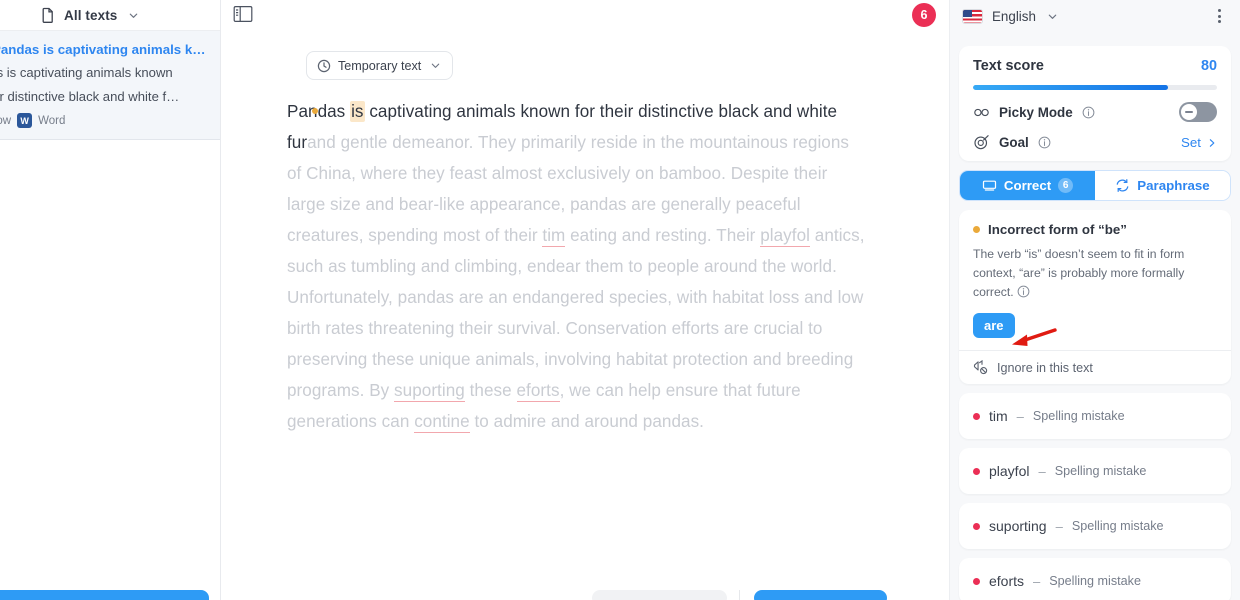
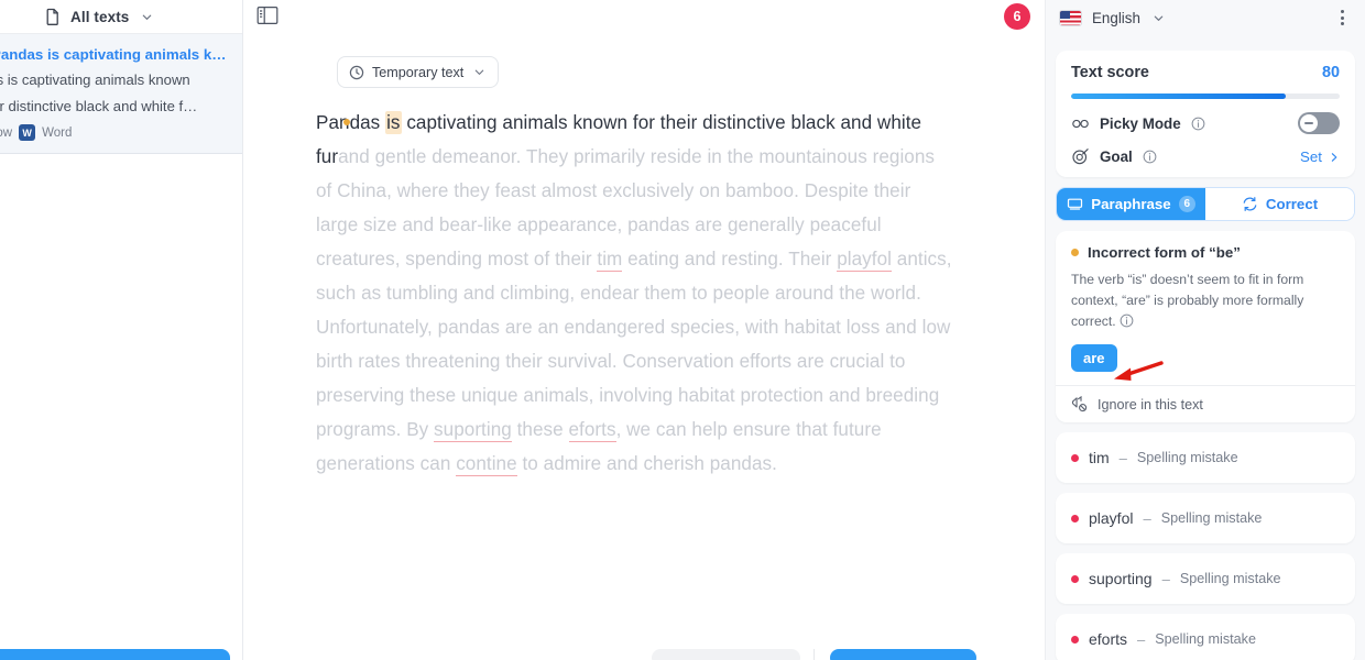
  All texts
  andas is captivating animals k…
  is captivating animals known
  r distinctive black and white f…
  W
  Word
  Temporary text
- Padas is captivating animals known for their distinctive black and white furand gentle demeanor. They primarily reside in the mountainous regions of China, where they feast almost exclusively on bamboo. Despite their large size and bear-like appearance, pandas are generally peaceful creatures, spending most of their tim eating and resting. Their playfol antics, such as tumbling and climbing, endear them to people around the world. Unfortunately, pandas are an endangered species, with habitat loss and low birth rates threatening their survival. Conservation efforts are crucial to preserving these unique animals, involving habitat protection and breeding programs. By suporting these eforts, we can help ensure that future generations can contine to admire and around pandas.
+ Padas is captivating animals known for their distinctive black and white furand gentle demeanor. They primarily reside in the mountainous regions of China, where they feast almost exclusively on bamboo. Despite their large size and bear-like appearance, pandas are generally peaceful creatures, spending most of their tim eating and resting. Their playfol antics, such as tumbling and climbing, endear them to people around the world. Unfortunately, pandas are an endangered species, with habitat loss and low birth rates threatening their survival. Conservation efforts are crucial to preserving these unique animals, involving habitat protection and breeding programs. By suporting these eforts, we can help ensure that future generations can contine to admire and cherish pandas.
  6
  English
  Text score
  80
  Picky Mode
  Goal
  Set
- Correct
+ Paraphrase
  6
- Paraphrase
+ Correct
  Incorrect form of “be”
  The verb “is” doesn’t seem to fit in form context, “are” is probably more formally correct.
  are
  Ignore in this text
  tim
  –
  Spelling mistake
  playfol
  –
  Spelling mistake
  suporting
  –
  Spelling mistake
  eforts
  –
  Spelling mistake
